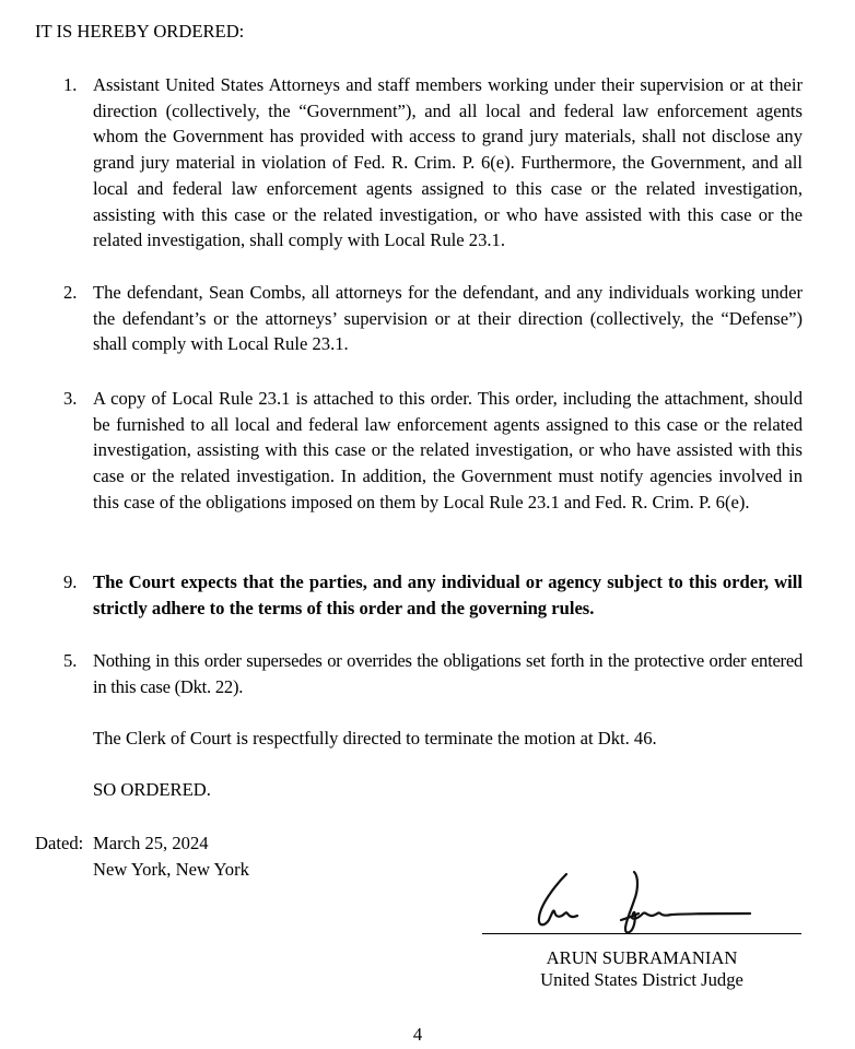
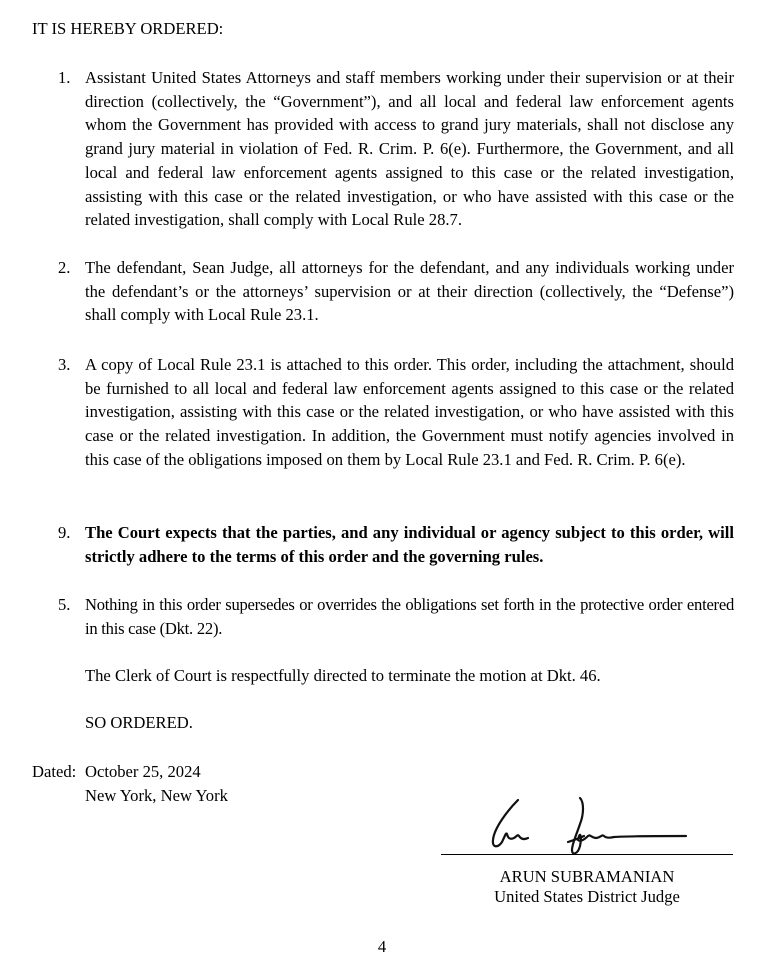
  IT IS HEREBY ORDERED:
  1.
- Assistant United States Attorneys and staff members working under their supervision or at their direction (collectively, the “Government”), and all local and federal law enforcement agents whom the Government has provided with access to grand jury materials, shall not disclose any grand jury material in violation of Fed. R. Crim. P. 6(e). Furthermore, the Government, and all local and federal law enforcement agents assigned to this case or the related investigation, assisting with this case or the related investigation, or who have assisted with this case or the related investigation, shall comply with Local Rule 23.1.
+ Assistant United States Attorneys and staff members working under their supervision or at their direction (collectively, the “Government”), and all local and federal law enforcement agents whom the Government has provided with access to grand jury materials, shall not disclose any grand jury material in violation of Fed. R. Crim. P. 6(e). Furthermore, the Government, and all local and federal law enforcement agents assigned to this case or the related investigation, assisting with this case or the related investigation, or who have assisted with this case or the related investigation, shall comply with Local Rule 28.7.
  2.
- The defendant, Sean Combs, all attorneys for the defendant, and any individuals working under the defendant’s or the attorneys’ supervision or at their direction (collectively, the “Defense”) shall comply with Local Rule 23.1.
+ The defendant, Sean Judge, all attorneys for the defendant, and any individuals working under the defendant’s or the attorneys’ supervision or at their direction (collectively, the “Defense”) shall comply with Local Rule 23.1.
  3.
  A copy of Local Rule 23.1 is attached to this order. This order, including the attachment, should be furnished to all local and federal law enforcement agents assigned to this case or the related investigation, assisting with this case or the related investigation, or who have assisted with this case or the related investigation. In addition, the Government must notify agencies involved in this case of the obligations imposed on them by Local Rule 23.1 and Fed. R. Crim. P. 6(e).
  9.
  The Court expects that the parties, and any individual or agency subject to this order, will strictly adhere to the terms of this order and the governing rules.
  5.
  Nothing in this order supersedes or overrides the obligations set forth in the protective order entered in this case (Dkt. 22).
  The Clerk of Court is respectfully directed to terminate the motion at Dkt. 46.
  SO ORDERED.
  Dated:
- March 25, 2024
+ October 25, 2024
  New York, New York
  ARUN SUBRAMANIAN
  United States District Judge
  4
